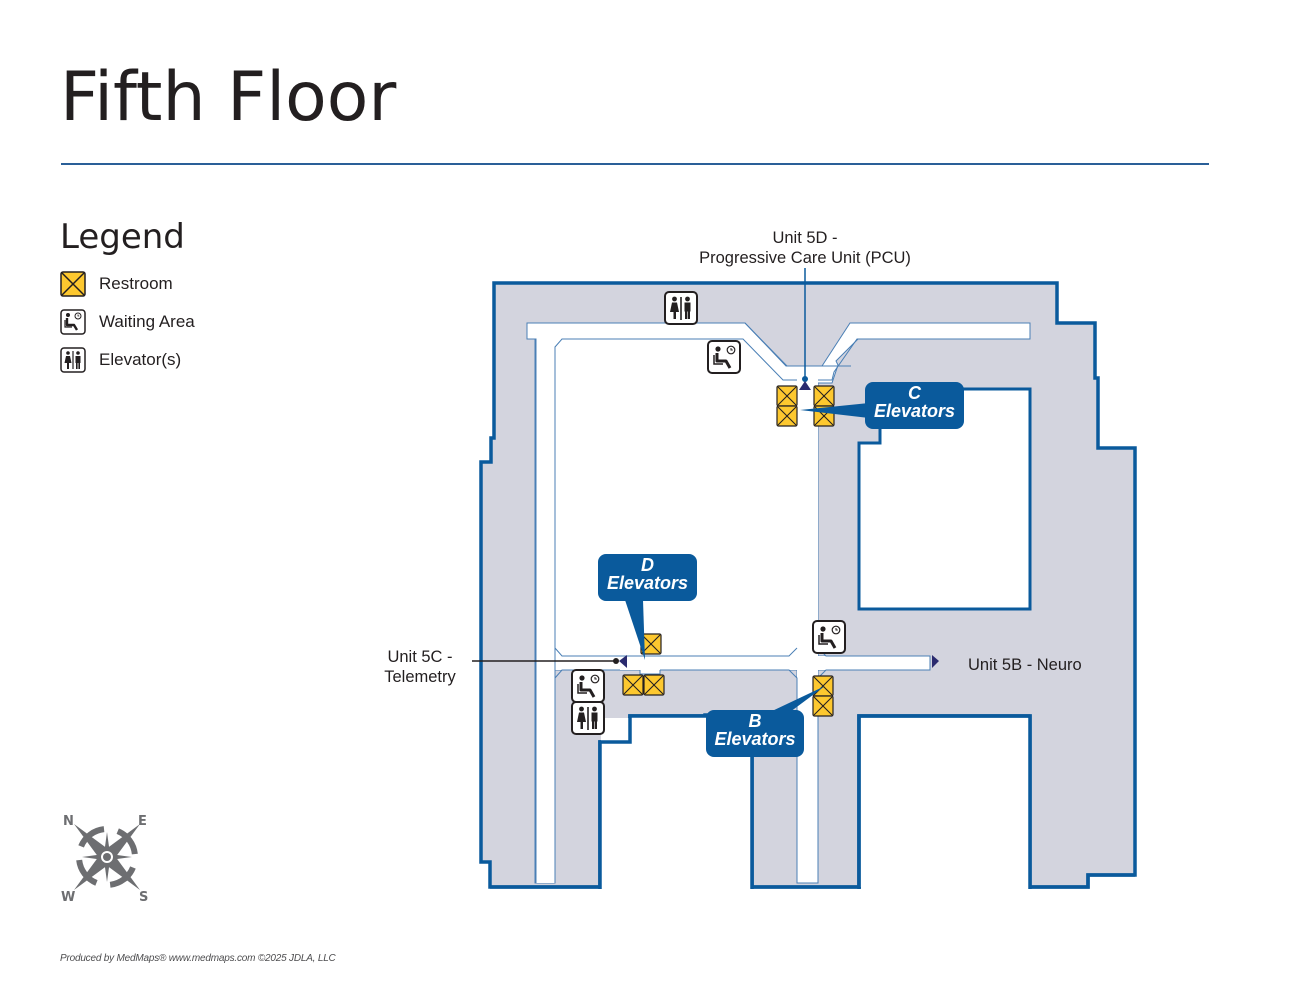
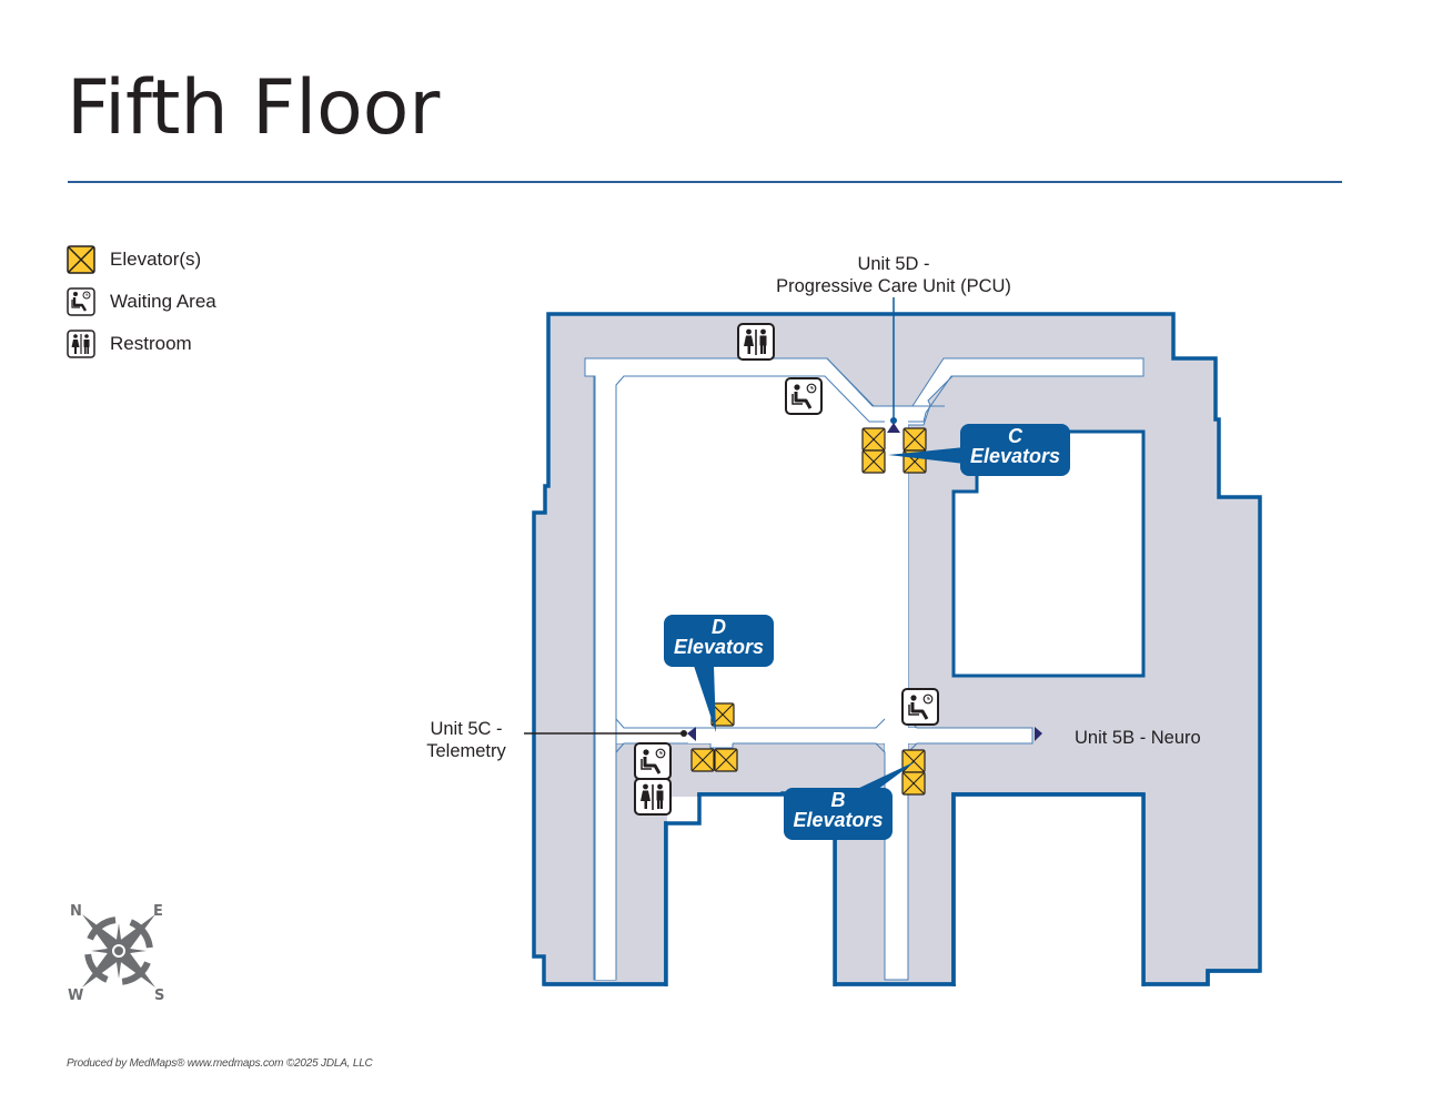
  Fifth Floor
- Legend
- Restroom
+ Elevator(s)
  Waiting Area
- Elevator(s)
+ Restroom
  Unit 5D -
  Progressive Care Unit (PCU)
  Unit 5C -
  Telemetry
  Unit 5B - Neuro
  C
  Elevators
  D
  Elevators
  B
  Elevators
  N
  E
  W
  S
  Produced by MedMaps® www.medmaps.com ©2025 JDLA, LLC
